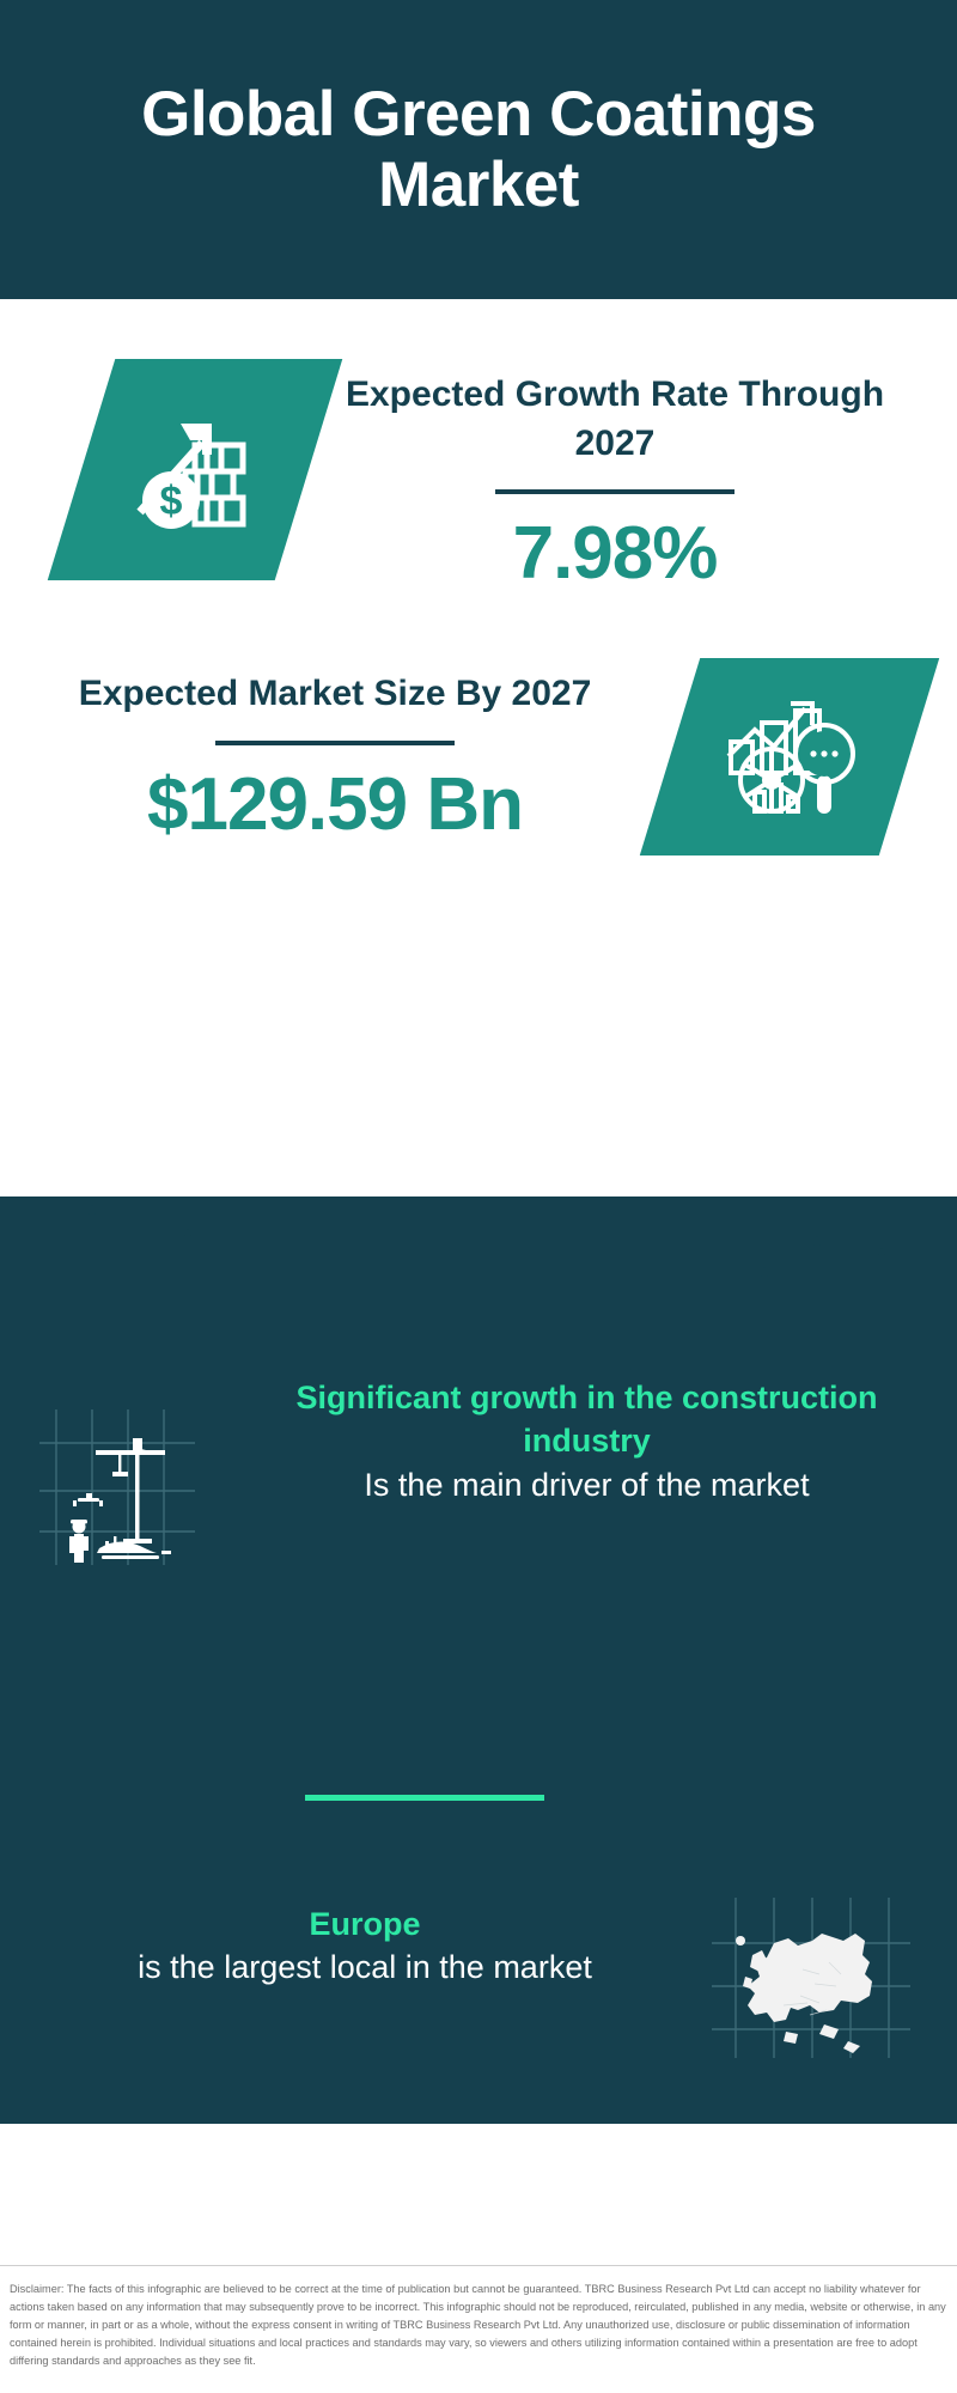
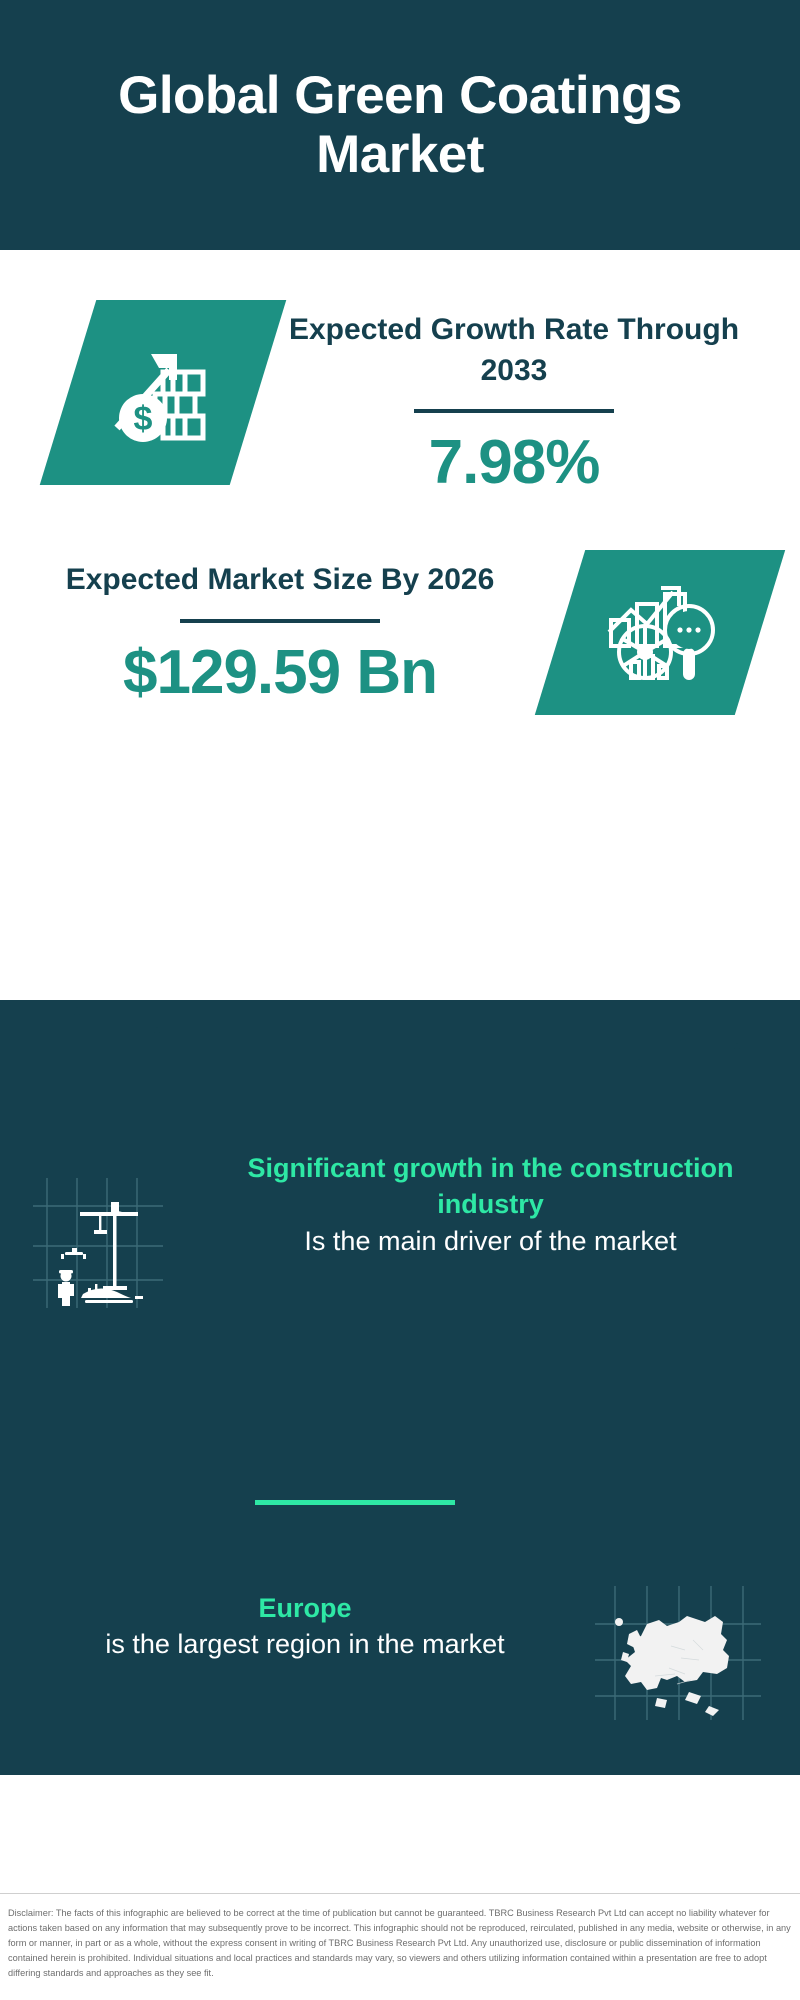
  Global Green Coatings Market
- Expected Growth Rate Through 2027
+ Expected Growth Rate Through 2033
  7.98%
- Expected Market Size By 2027
+ Expected Market Size By 2026
  $129.59 Bn
  Significant growth in the construction industry
  Is the main driver of the market
  Europe
- is the largest local in the market
+ is the largest region in the market
  Disclaimer: The facts of this infographic are believed to be correct at the time of publication but cannot be guaranteed. TBRC Business Research Pvt Ltd can accept no liability whatever for actions taken based on any information that may subsequently prove to be incorrect. This infographic should not be reproduced, reirculated, published in any media, website or otherwise, in any form or manner, in part or as a whole, without the express consent in writing of TBRC Business Research Pvt Ltd. Any unauthorized use, disclosure or public dissemination of information contained herein is prohibited. Individual situations and local practices and standards may vary, so viewers and others utilizing information contained within a presentation are free to adopt differing standards and approaches as they see fit.
